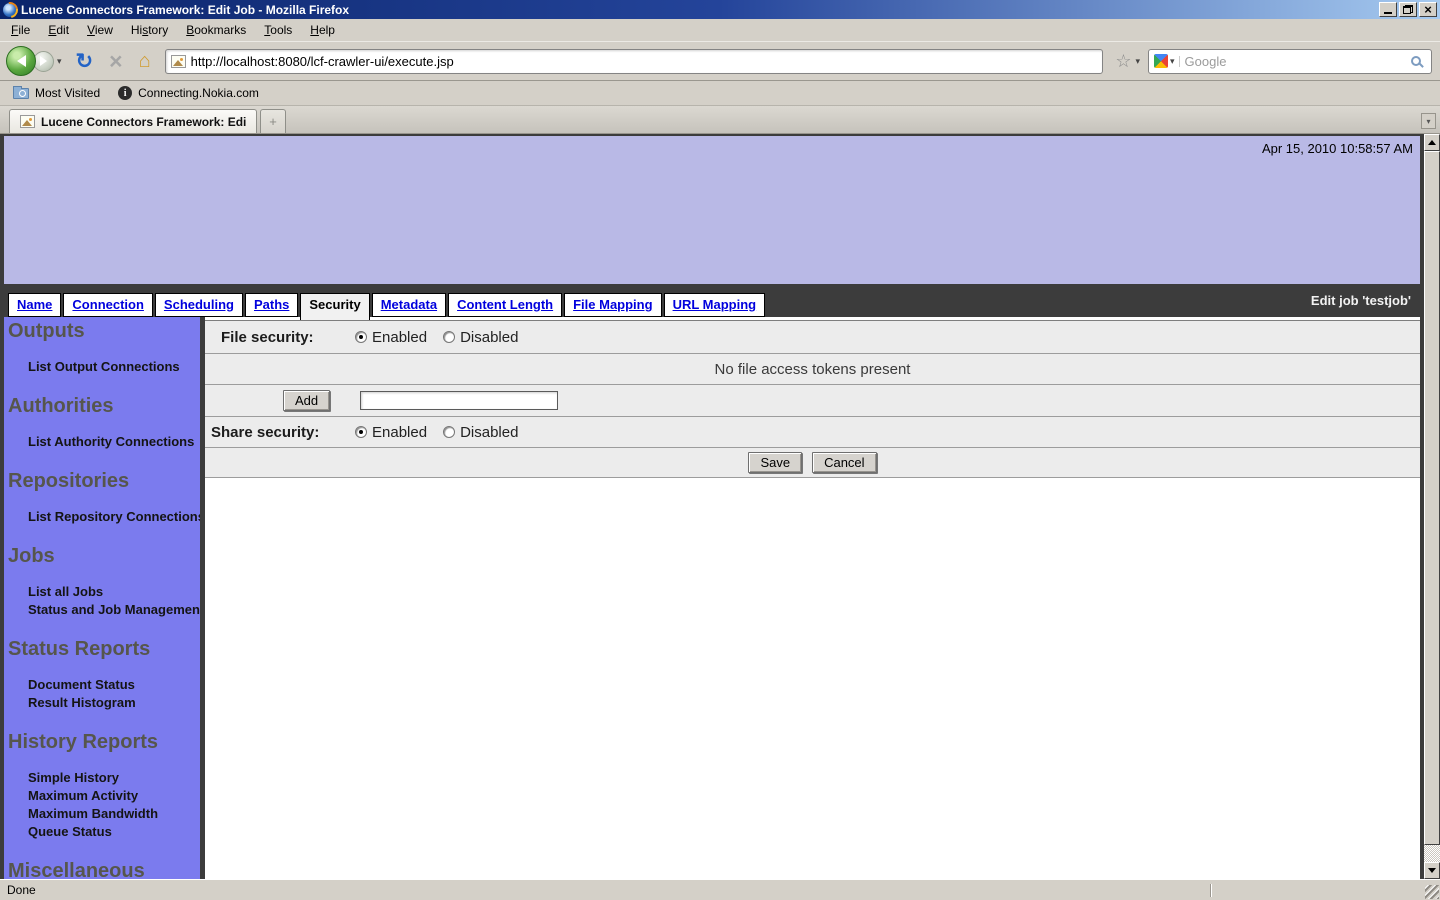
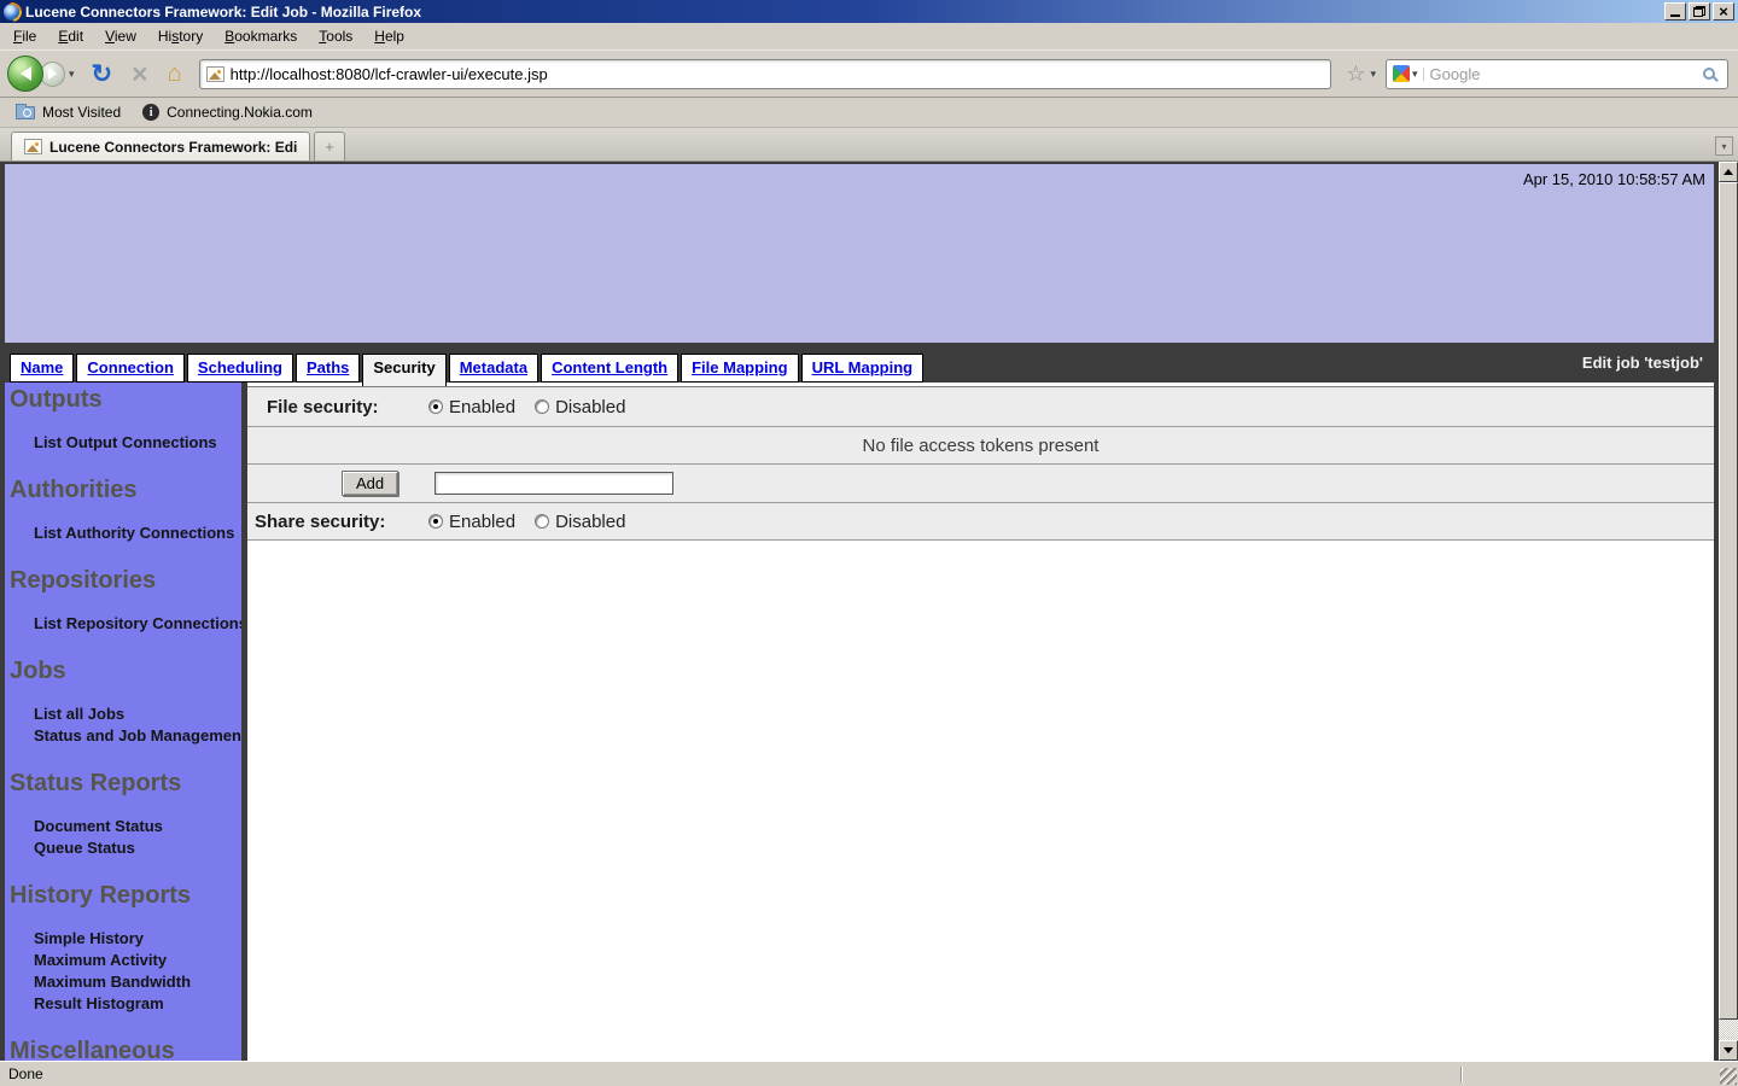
  Lucene Connectors Framework: Edit Job - Mozilla Firefox
  ×
  File
  Edit
  View
  History
  Bookmarks
  Tools
  Help
  ▾
  ↻
  ×
  ⌂
  http://localhost:8080/lcf-crawler-ui/execute.jsp
  ☆
  ▾
  ▾
  Google
  Most Visited
  i
  Connecting.Nokia.com
  Lucene Connectors Framework: Edi
  +
  ▾
  Apr 15, 2010 10:58:57 AM
  Name
  Connection
  Scheduling
  Paths
  Security
  Metadata
  Content Length
  File Mapping
  URL Mapping
  Edit job 'testjob'
  Outputs
  List Output Connections
  Authorities
  List Authority Connections
  Repositories
  List Repository Connection
  Jobs
  List all Jobs
  Status and Job Managemen
  Status Reports
  Document Status
- Result Histogram
+ Queue Status
  History Reports
  Simple History
  Maximum Activity
  Maximum Bandwidth
- Queue Status
+ Result Histogram
  Miscellaneous
  File security:
  Enabled
  Disabled
  No file access tokens present
  Add
  Share security:
  Enabled
  Disabled
- Save
- Cancel
  Done
